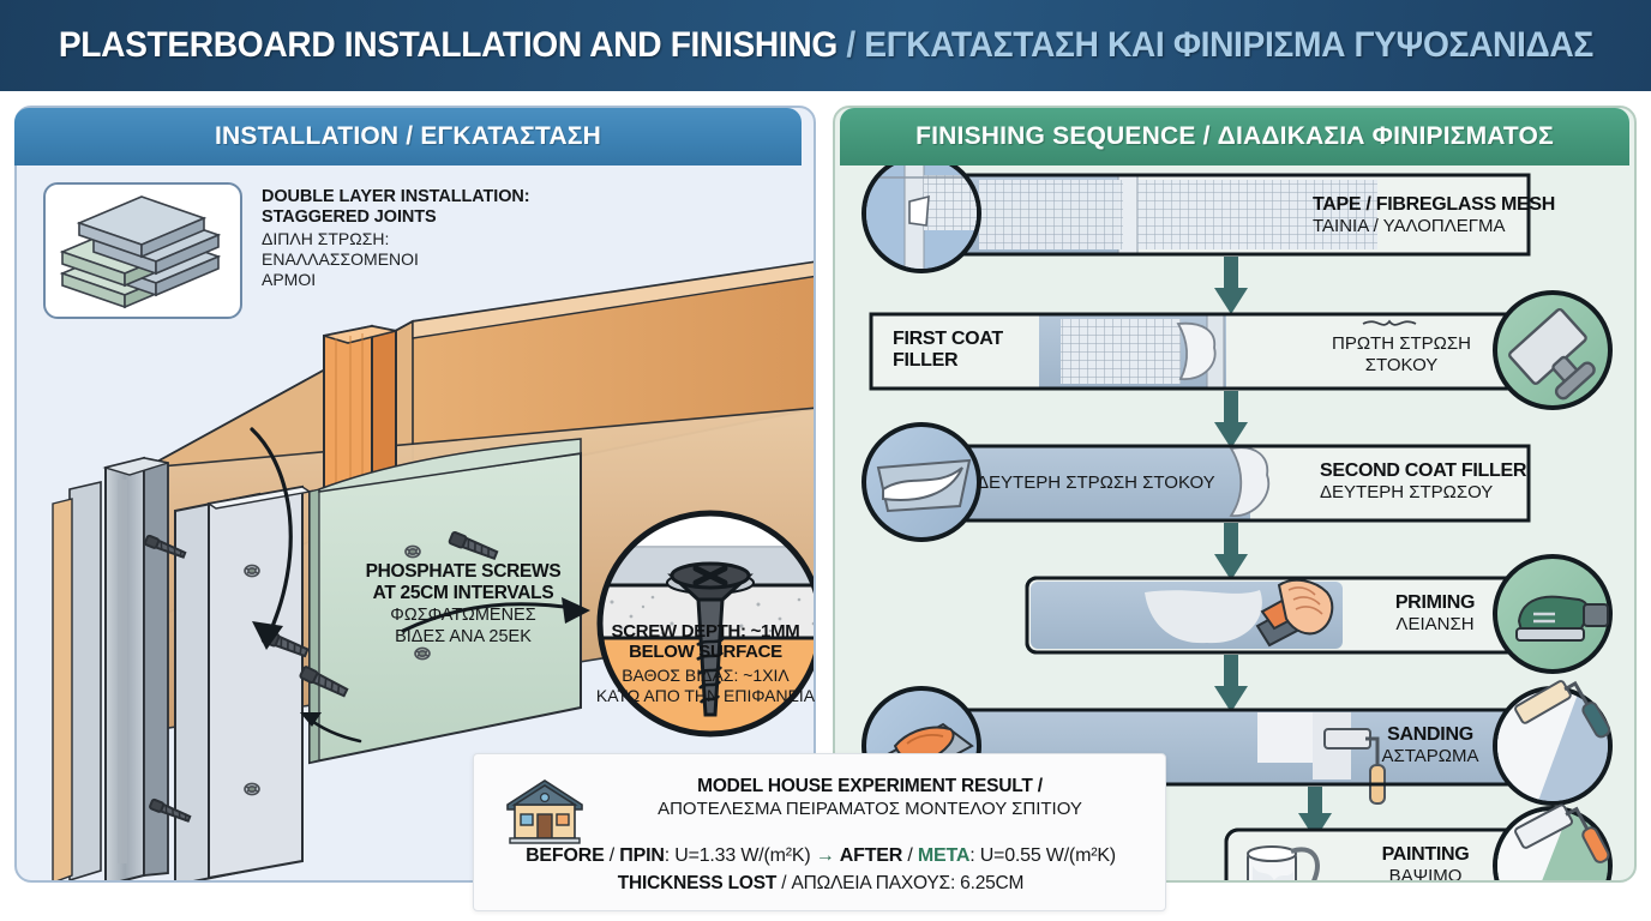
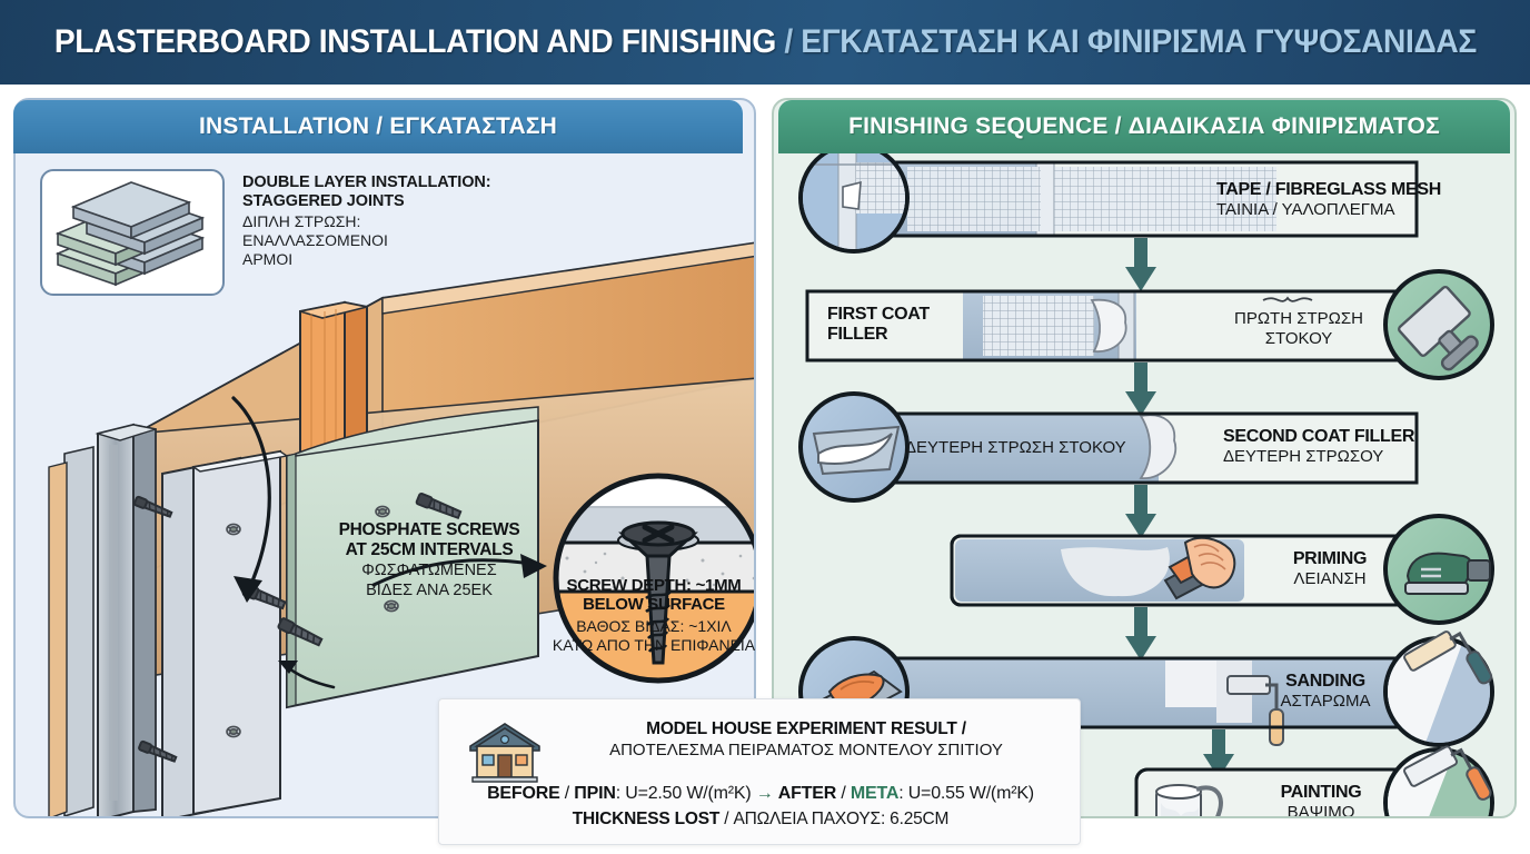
  PLASTERBOARD INSTALLATION AND FINISHING / ΕΓΚΑΤΑΣΤΑΣΗ ΚΑΙ ΦΙΝΙΡΙΣΜΑ ΓΥΨΟΣΑΝΙΔΑΣ
  INSTALLATION / ΕΓΚΑΤΑΣΤΑΣΗ
  DOUBLE LAYER INSTALLATION:
  STAGGERED JOINTS
  ΔΙΠΛΗ ΣΤΡΩΣΗ:
  ΕΝΑΛΛΑΣΣΟΜΕΝΟΙ
  ΑΡΜΟΙ
  PHOSPHATE SCREWS
  AT 25CM INTERVALS
  ΦΩΣΦΑΤΩΜΕΝΕΣ
  ΒΙΔΕΣ ΑΝΑ 25ΕΚ
  SCREW DEPTH: ~1MM
  BELOW SURFACE
  ΒΑΘΟΣ ΒΙΔΑΣ: ~1ΧΙΛ
  ΚΑΤΩ ΑΠΟ ΤΗΝ ΕΠΙΦΑΝΕΙΑ
  TAPE / FIBREGLASS MESH
  ΤΑΙΝΙΑ / ΥΑΛΟΠΛΕΓΜΑ
  FIRST COAT
  FILLER
  ΠΡΩΤΗ ΣΤΡΩΣΗ
  ΣΤΟΚΟΥ
  SECOND COAT FILLER
  ΔΕΥΤΕΡΗ ΣΤΡΩΣΟΥ
  ΔΕΥΤΕΡΗ ΣΤΡΩΣΗ ΣΤΟΚΟΥ
  PRIMING
  ΛΕΙΑΝΣΗ
  SANDING
  ΑΣΤΑΡΩΜΑ
  PAINTING
  ΒΑΨΙΜΟ
  FINISHING SEQUENCE / ΔΙΑΔΙΚΑΣΙΑ ΦΙΝΙΡΙΣΜΑΤΟΣ
  MODEL HOUSE EXPERIMENT RESULT /
  ΑΠΟΤΕΛΕΣΜΑ ΠΕΙΡΑΜΑΤΟΣ ΜΟΝΤΕΛΟΥ ΣΠΙΤΙΟΥ
- BEFORE / ΠΡΙΝ: U=1.33 W/(m²K) → AFTER / ΜΕΤΑ: U=0.55 W/(m²K)
+ BEFORE / ΠΡΙΝ: U=2.50 W/(m²K) → AFTER / ΜΕΤΑ: U=0.55 W/(m²K)
  THICKNESS LOST / ΑΠΩΛΕΙΑ ΠΑΧΟΥΣ: 6.25CM
